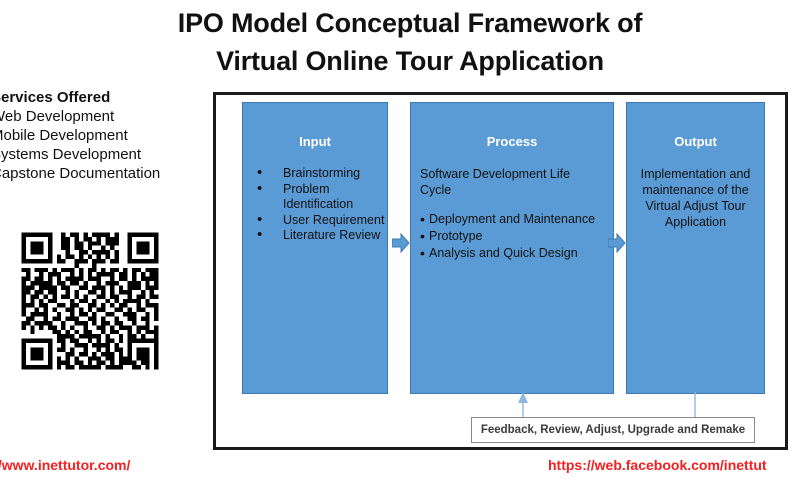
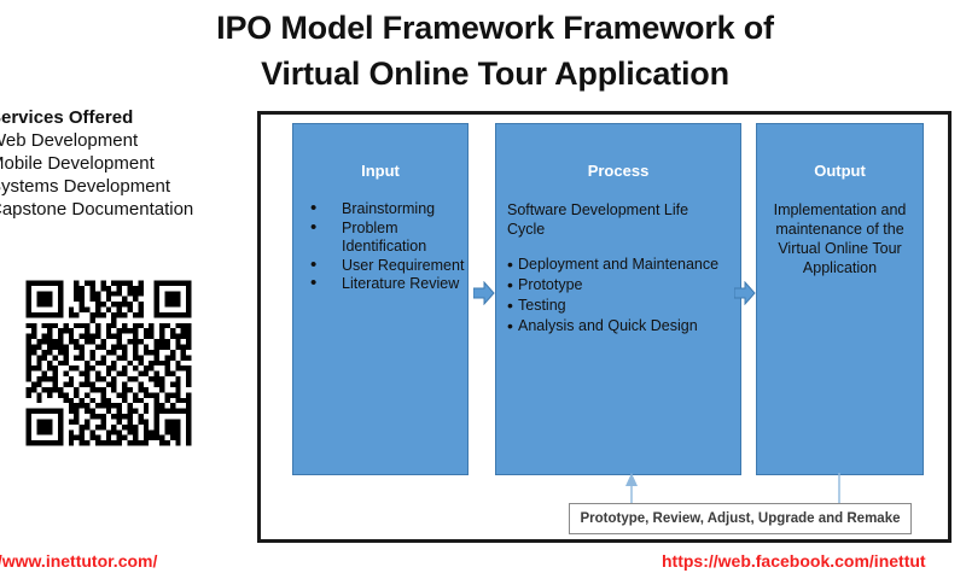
- IPO Model Conceptual Framework of
+ IPO Model Framework Framework of
  Virtual Online Tour Application
  ervices Offered
  eb Development
  obile Development
  ystems Development
  apstone Documentation
  Input
  Brainstorming
  Problem Identification
  User Requirement
  Literature Review
  Process
  Software Development Life Cycle
  Deployment and Maintenance
  Prototype
+ Testing
  Analysis and Quick Design
  Output
- Implementation and maintenance of the Virtual Adjust Tour Application
+ Implementation and maintenance of the Virtual Online Tour Application
- Feedback, Review, Adjust, Upgrade and Remake
+ Prototype, Review, Adjust, Upgrade and Remake
  www.inettutor.com/
  https://web.facebook.com/inettut
